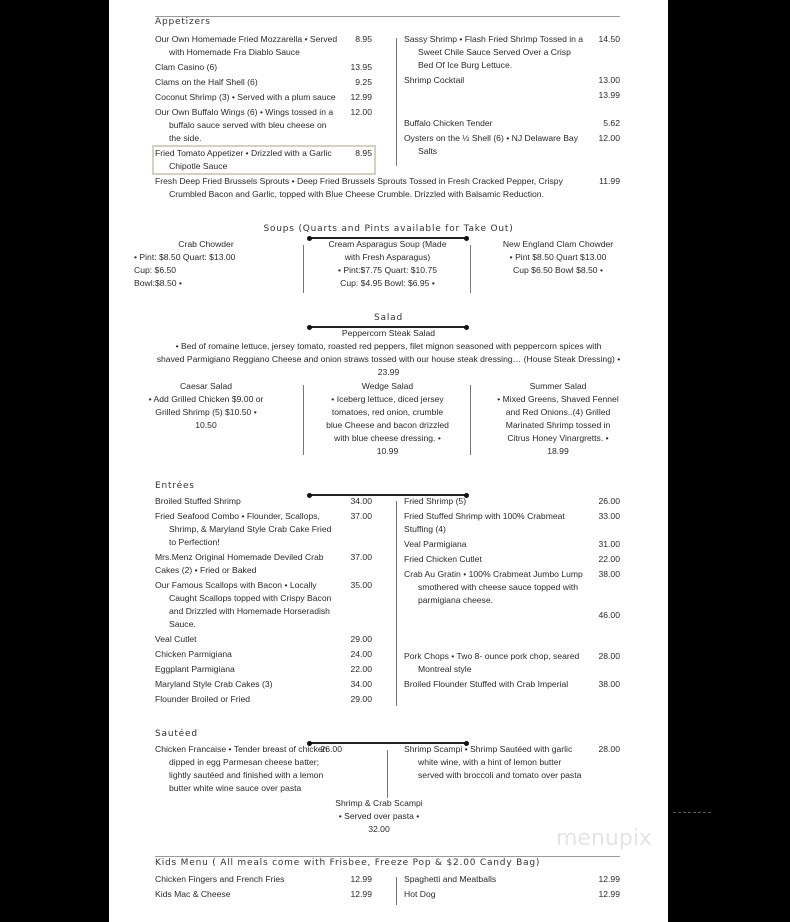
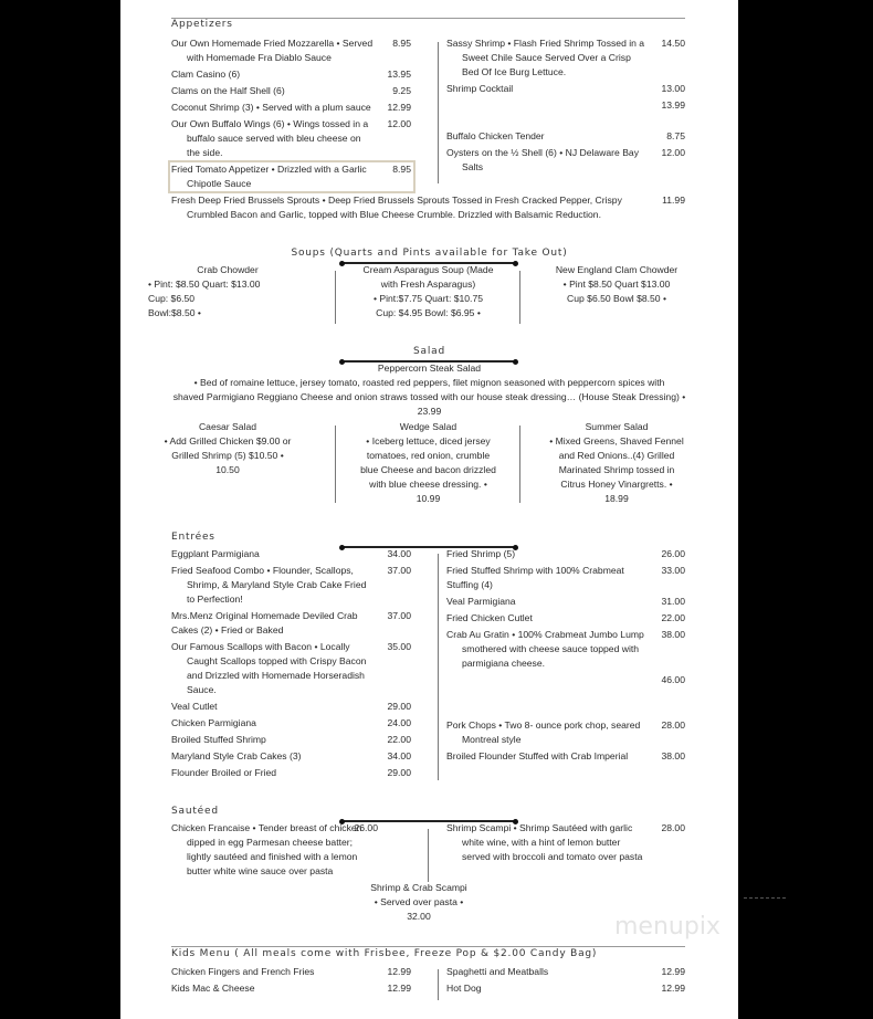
  Appetizers
  Our Own Homemade Fried Mozzarella • Served
  with Homemade Fra Diablo Sauce
  8.95
  Clam Casino (6)
  13.95
  Clams on the Half Shell (6)
  9.25
  Coconut Shrimp (3) • Served with a plum sauce
  12.99
  Our Own Buffalo Wings (6) • Wings tossed in a
  buffalo sauce served with bleu cheese on
  the side.
  12.00
  Fried Tomato Appetizer • Drizzled with a Garlic
  Chipotle Sauce
  8.95
  Sassy Shrimp • Flash Fried Shrimp Tossed in a
  Sweet Chile Sauce Served Over a Crisp
  Bed Of Ice Burg Lettuce.
  14.50
  Shrimp Cocktail
  13.00
  13.99
  Buffalo Chicken Tender
- 5.62
+ 8.75
  Oysters on the ½ Shell (6) • NJ Delaware Bay
  Salts
  12.00
  Fresh Deep Fried Brussels Sprouts • Deep Fried Brussels Sprouts Tossed in Fresh Cracked Pepper, Crispy
  Crumbled Bacon and Garlic, topped with Blue Cheese Crumble. Drizzled with Balsamic Reduction.
  11.99
  Soups (Quarts and Pints available for Take Out)
  Crab Chowder
  • Pint: $8.50 Quart: $13.00
  Cup: $6.50
  Bowl:$8.50 •
  Cream Asparagus Soup (Made
  with Fresh Asparagus)
  • Pint:$7.75 Quart: $10.75
  Cup: $4.95 Bowl: $6.95 •
  New England Clam Chowder
  • Pint $8.50 Quart $13.00
  Cup $6.50 Bowl $8.50 •
  Salad
  Peppercorn Steak Salad
  • Bed of romaine lettuce, jersey tomato, roasted red peppers, filet mignon seasoned with peppercorn spices with
  shaved Parmigiano Reggiano Cheese and onion straws tossed with our house steak dressing… (House Steak Dressing) •
  23.99
  Caesar Salad
  • Add Grilled Chicken $9.00 or
  Grilled Shrimp (5) $10.50 •
  10.50
  Wedge Salad
  • Iceberg lettuce, diced jersey
  tomatoes, red onion, crumble
  blue Cheese and bacon drizzled
  with blue cheese dressing. •
  10.99
  Summer Salad
  • Mixed Greens, Shaved Fennel
  and Red Onions..(4) Grilled
  Marinated Shrimp tossed in
  Citrus Honey Vinargretts. •
  18.99
  Entrées
- Broiled Stuffed Shrimp
+ Eggplant Parmigiana
  34.00
  Fried Seafood Combo • Flounder, Scallops,
  Shrimp, & Maryland Style Crab Cake Fried
  to Perfection!
  37.00
  Mrs.Menz Original Homemade Deviled Crab
  Cakes (2) • Fried or Baked
  37.00
  Our Famous Scallops with Bacon • Locally
  Caught Scallops topped with Crispy Bacon
  and Drizzled with Homemade Horseradish
  Sauce.
  35.00
  Veal Cutlet
  29.00
  Chicken Parmigiana
  24.00
- Eggplant Parmigiana
+ Broiled Stuffed Shrimp
  22.00
  Maryland Style Crab Cakes (3)
  34.00
  Flounder Broiled or Fried
  29.00
  Fried Shrimp (5)
  26.00
  Fried Stuffed Shrimp with 100% Crabmeat
  Stuffing (4)
  33.00
  Veal Parmigiana
  31.00
  Fried Chicken Cutlet
  22.00
  Crab Au Gratin • 100% Crabmeat Jumbo Lump
  smothered with cheese sauce topped with
  parmigiana cheese.
  38.00
  46.00
  Pork Chops • Two 8- ounce pork chop, seared
  Montreal style
  28.00
  Broiled Flounder Stuffed with Crab Imperial
  38.00
  Sautéed
  Chicken Francaise • Tender breast of chicken
  dipped in egg Parmesan cheese batter;
  lightly sautéed and finished with a lemon
  butter white wine sauce over pasta
  26.00
  Shrimp Scampi • Shrimp Sautéed with garlic
  white wine, with a hint of lemon butter
  served with broccoli and tomato over pasta
  28.00
  Shrimp & Crab Scampi
  • Served over pasta •
  32.00
  menupix
  Kids Menu ( All meals come with Frisbee, Freeze Pop & $2.00 Candy Bag)
  Chicken Fingers and French Fries
  12.99
  Kids Mac & Cheese
  12.99
  Spaghetti and Meatballs
  12.99
  Hot Dog
  12.99
